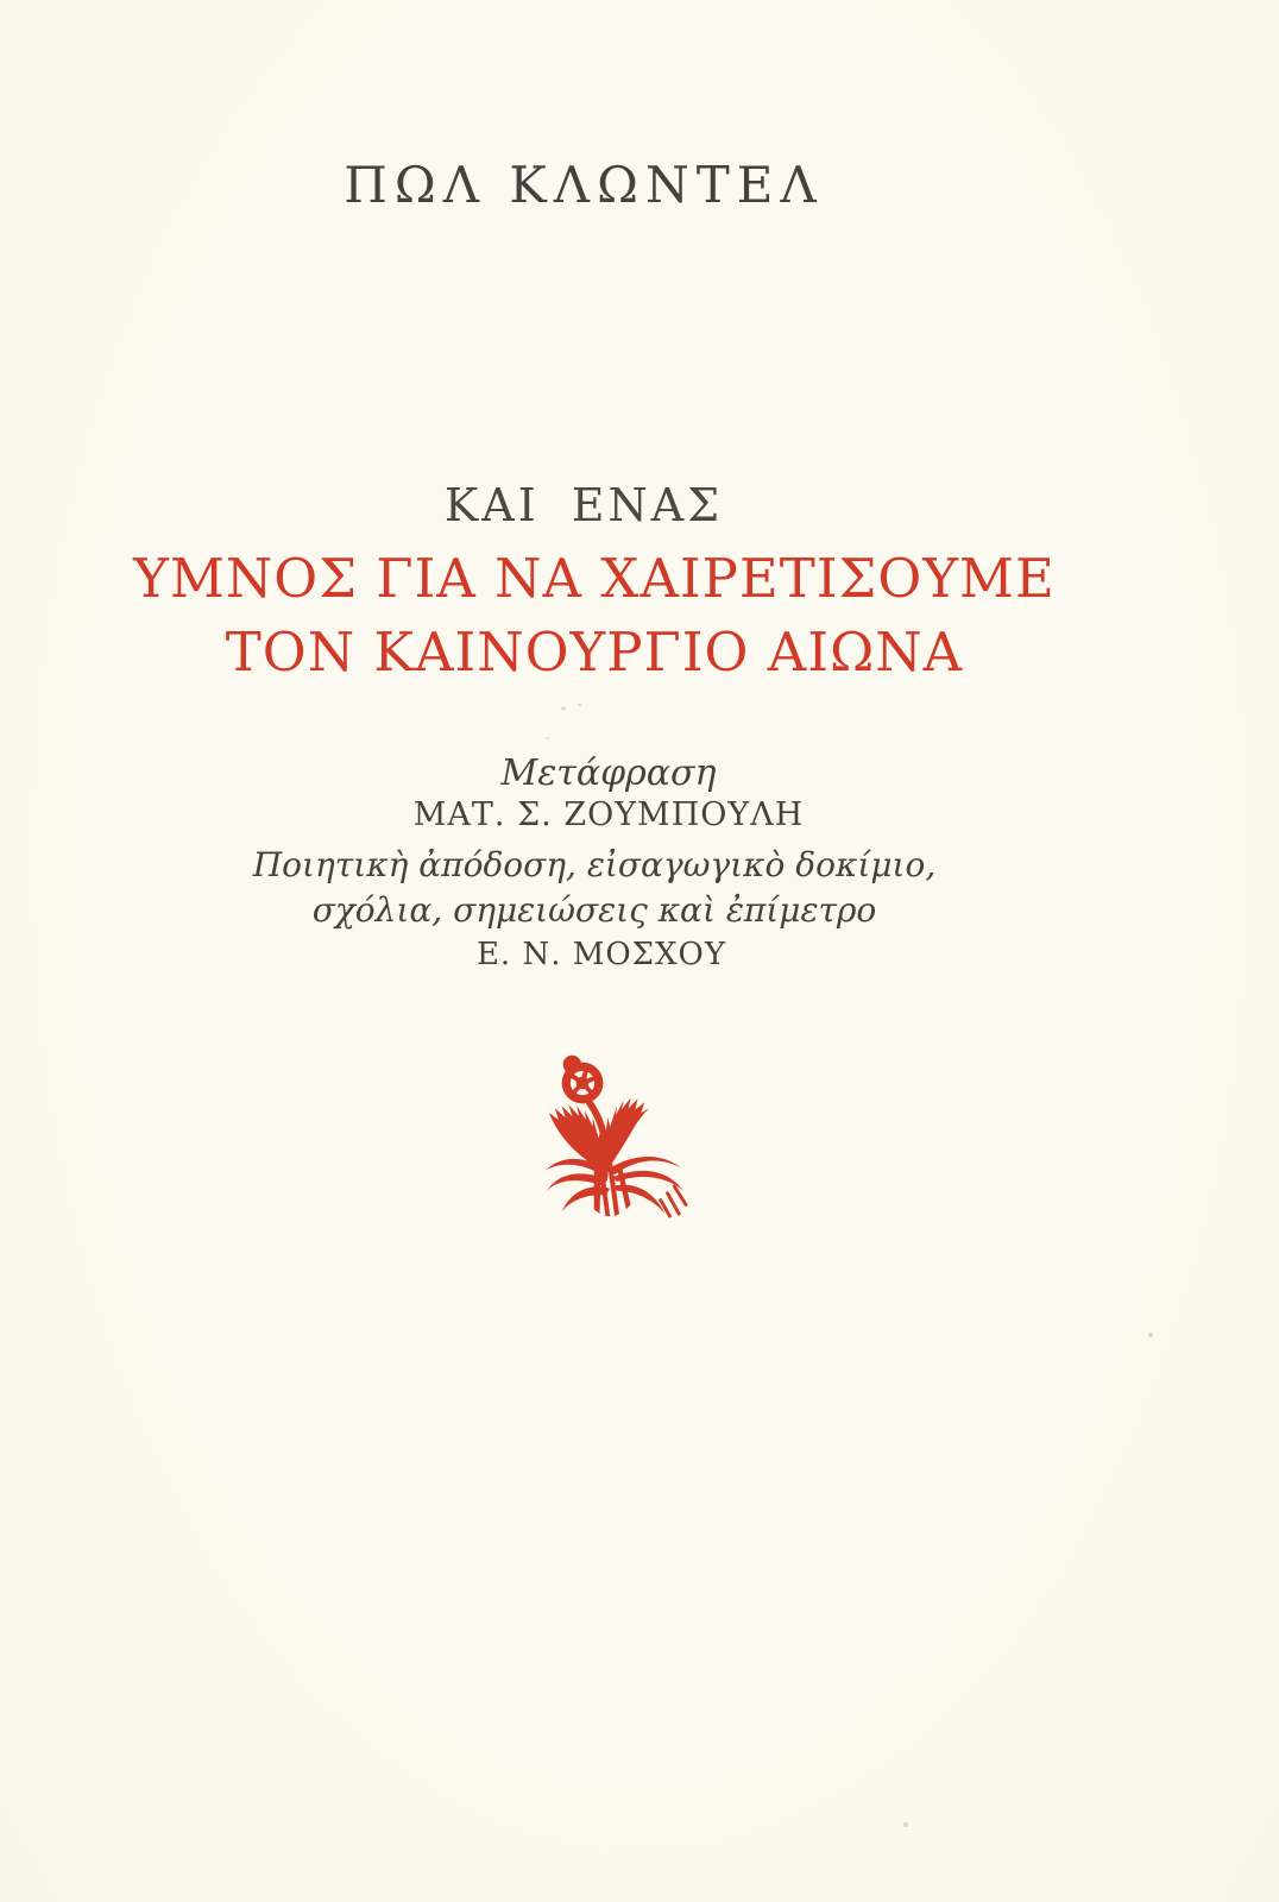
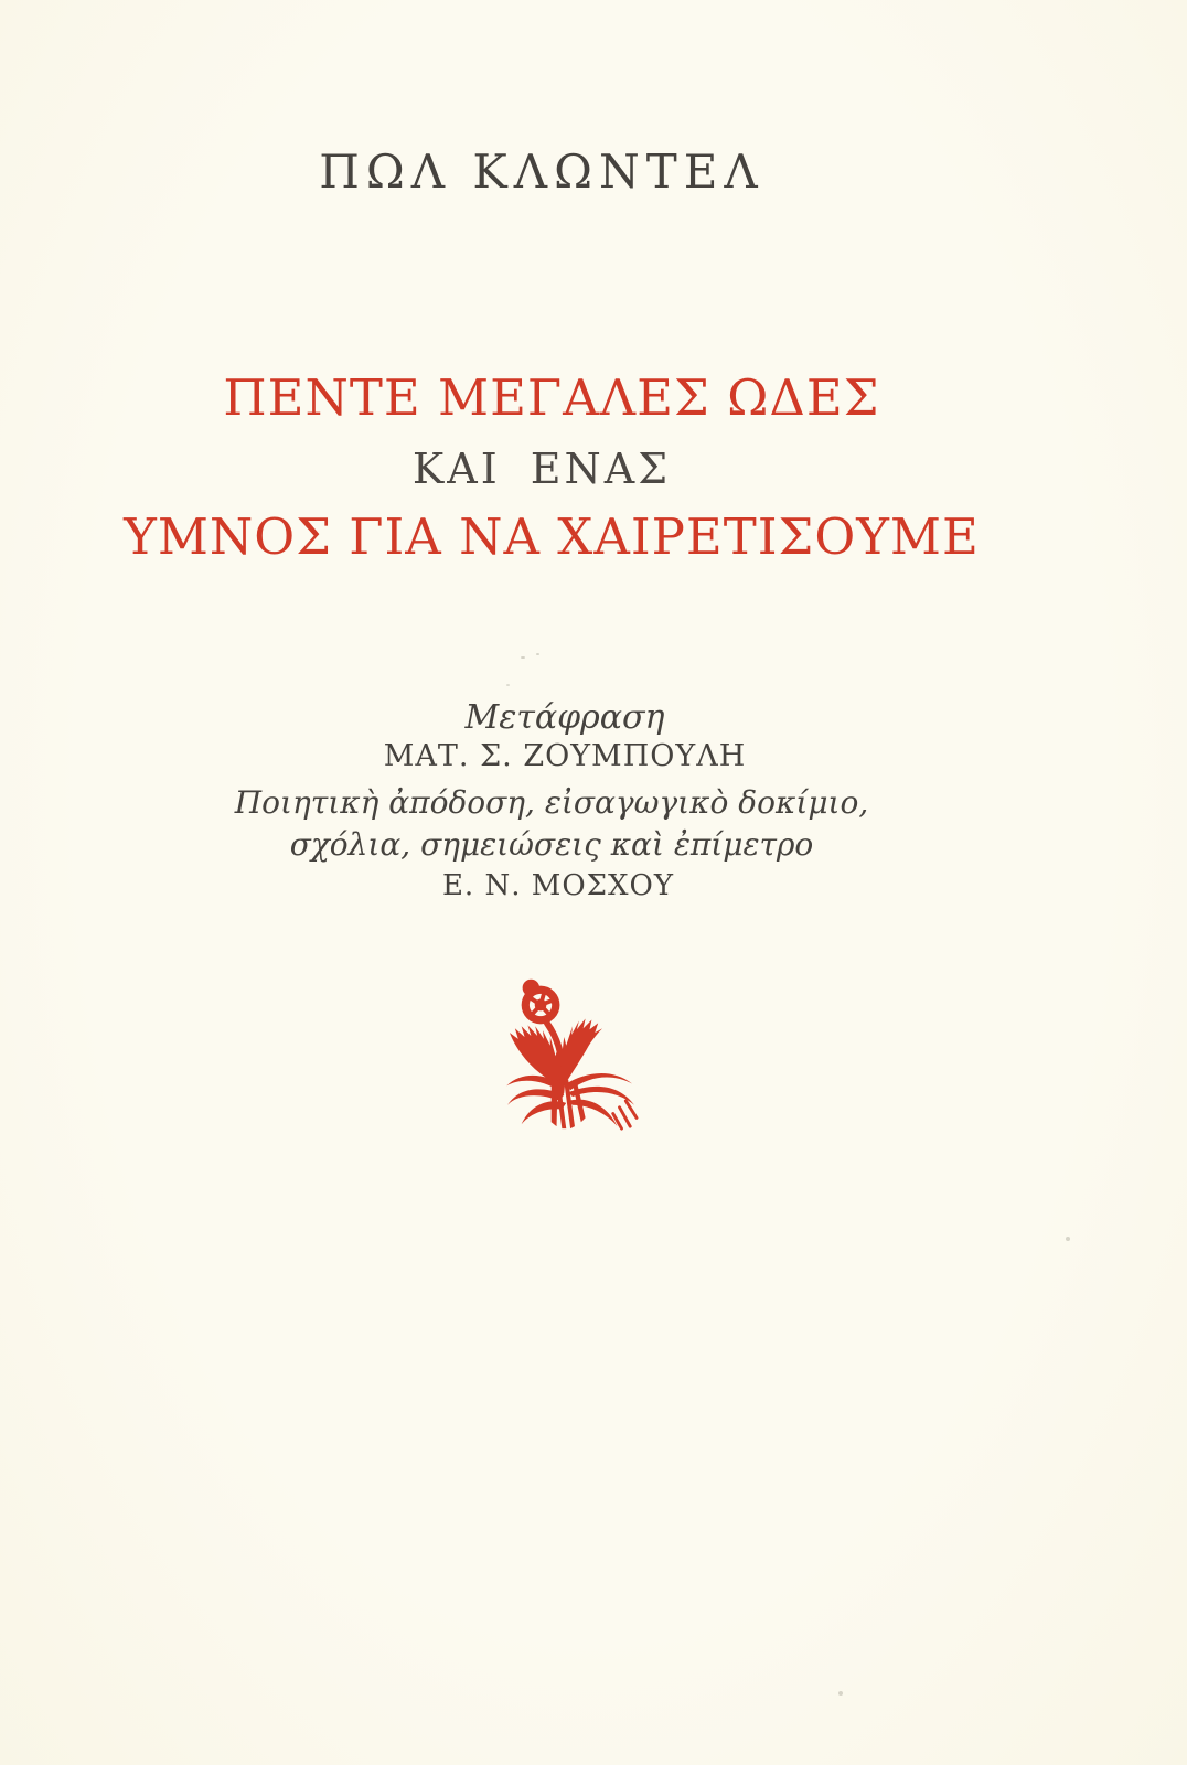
  ΠΩΛ ΚΛΩΝΤΕΛ
+ ΠΕΝΤΕ ΜΕΓΑΛΕΣ ΩΔΕΣ
  ΚΑΙ ΕΝΑΣ
  ΥΜΝΟΣ ΓΙΑ ΝΑ ΧΑΙΡΕΤΙΣΟΥΜΕ
- ΤΟΝ ΚΑΙΝΟΥΡΓΙΟ ΑΙΩΝΑ
  Μετάφραση
  ΜΑΤ. Σ. ΖΟΥΜΠΟΥΛΗ
  Ποιητικὴ ἀπόδοση, εἰσαγωγικὸ δοκίμιο,
  σχόλια, σημειώσεις καὶ ἐπίμετρο
  Ε. Ν. ΜΟΣΧΟΥ
